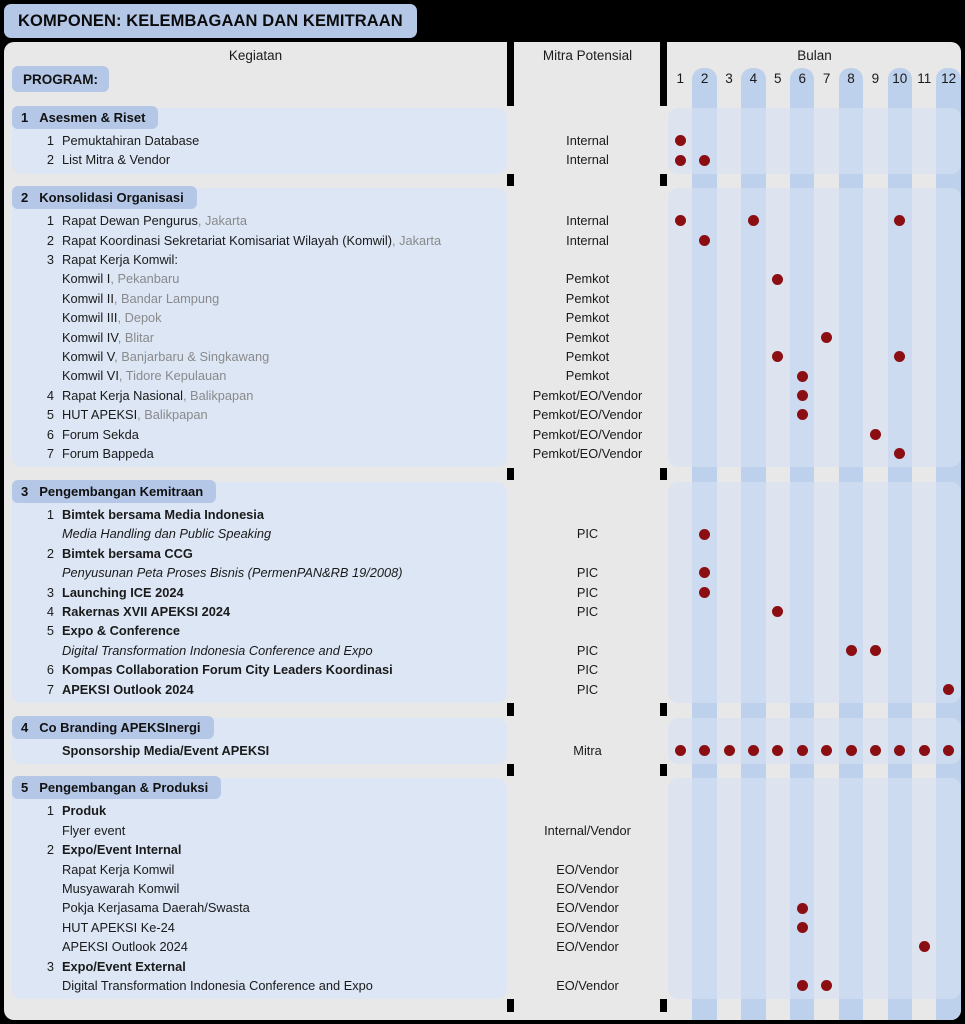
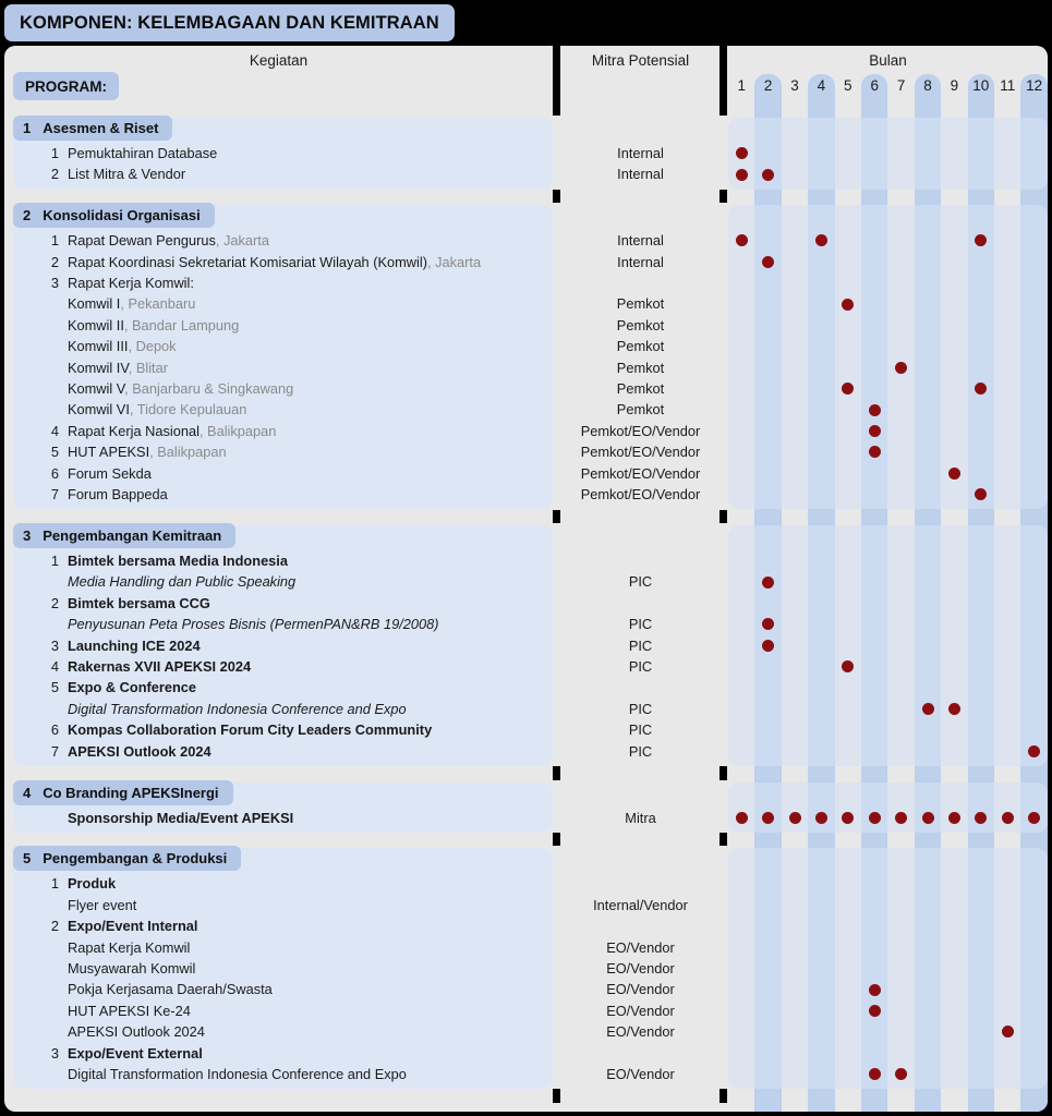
  KOMPONEN: KELEMBAGAAN DAN KEMITRAAN
  1
  Asesmen & Riset
  1
  Pemuktahiran Database
  Internal
  2
  List Mitra & Vendor
  Internal
  2
  Konsolidasi Organisasi
  1
  Rapat Dewan Pengurus, Jakarta
  Internal
  2
  Rapat Koordinasi Sekretariat Komisariat Wilayah (Komwil), Jakarta
  Internal
  3
  Rapat Kerja Komwil:
  Komwil I, Pekanbaru
  Pemkot
  Komwil II, Bandar Lampung
  Pemkot
  Komwil III, Depok
  Pemkot
  Komwil IV, Blitar
  Pemkot
  Komwil V, Banjarbaru & Singkawang
  Pemkot
  Komwil VI, Tidore Kepulauan
  Pemkot
  4
  Rapat Kerja Nasional, Balikpapan
  Pemkot/EO/Vendor
  5
  HUT APEKSI, Balikpapan
  Pemkot/EO/Vendor
  6
  Forum Sekda
  Pemkot/EO/Vendor
  7
  Forum Bappeda
  Pemkot/EO/Vendor
  3
  Pengembangan Kemitraan
  1
  Bimtek bersama Media Indonesia
  Media Handling dan Public Speaking
  PIC
  2
  Bimtek bersama CCG
  Penyusunan Peta Proses Bisnis (PermenPAN&RB 19/2008)
  PIC
  3
  Launching ICE 2024
  PIC
  4
  Rakernas XVII APEKSI 2024
  PIC
  5
  Expo & Conference
  Digital Transformation Indonesia Conference and Expo
  PIC
  6
- Kompas Collaboration Forum City Leaders Koordinasi
+ Kompas Collaboration Forum City Leaders Community
  PIC
  7
  APEKSI Outlook 2024
  PIC
  4
  Co Branding APEKSInergi
  Sponsorship Media/Event APEKSI
  Mitra
  5
  Pengembangan & Produksi
  1
  Produk
  Flyer event
  Internal/Vendor
  2
  Expo/Event Internal
  Rapat Kerja Komwil
  EO/Vendor
  Musyawarah Komwil
  EO/Vendor
  Pokja Kerjasama Daerah/Swasta
  EO/Vendor
  HUT APEKSI Ke-24
  EO/Vendor
  APEKSI Outlook 2024
  EO/Vendor
  3
  Expo/Event External
  Digital Transformation Indonesia Conference and Expo
  EO/Vendor
  Kegiatan
  Mitra Potensial
  Bulan
  1
  2
  3
  4
  5
  6
  7
  8
  9
  10
  11
  12
  PROGRAM:
